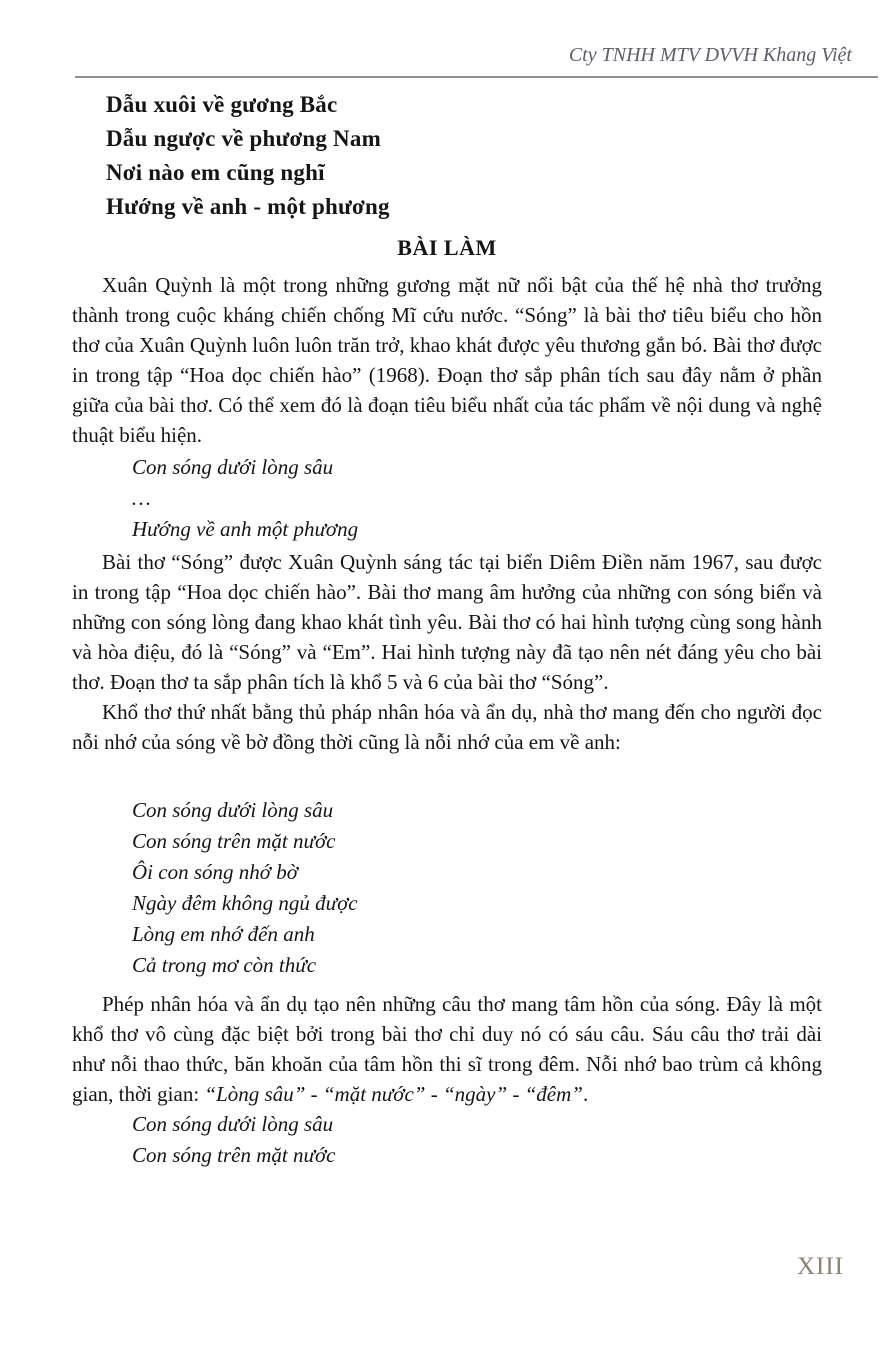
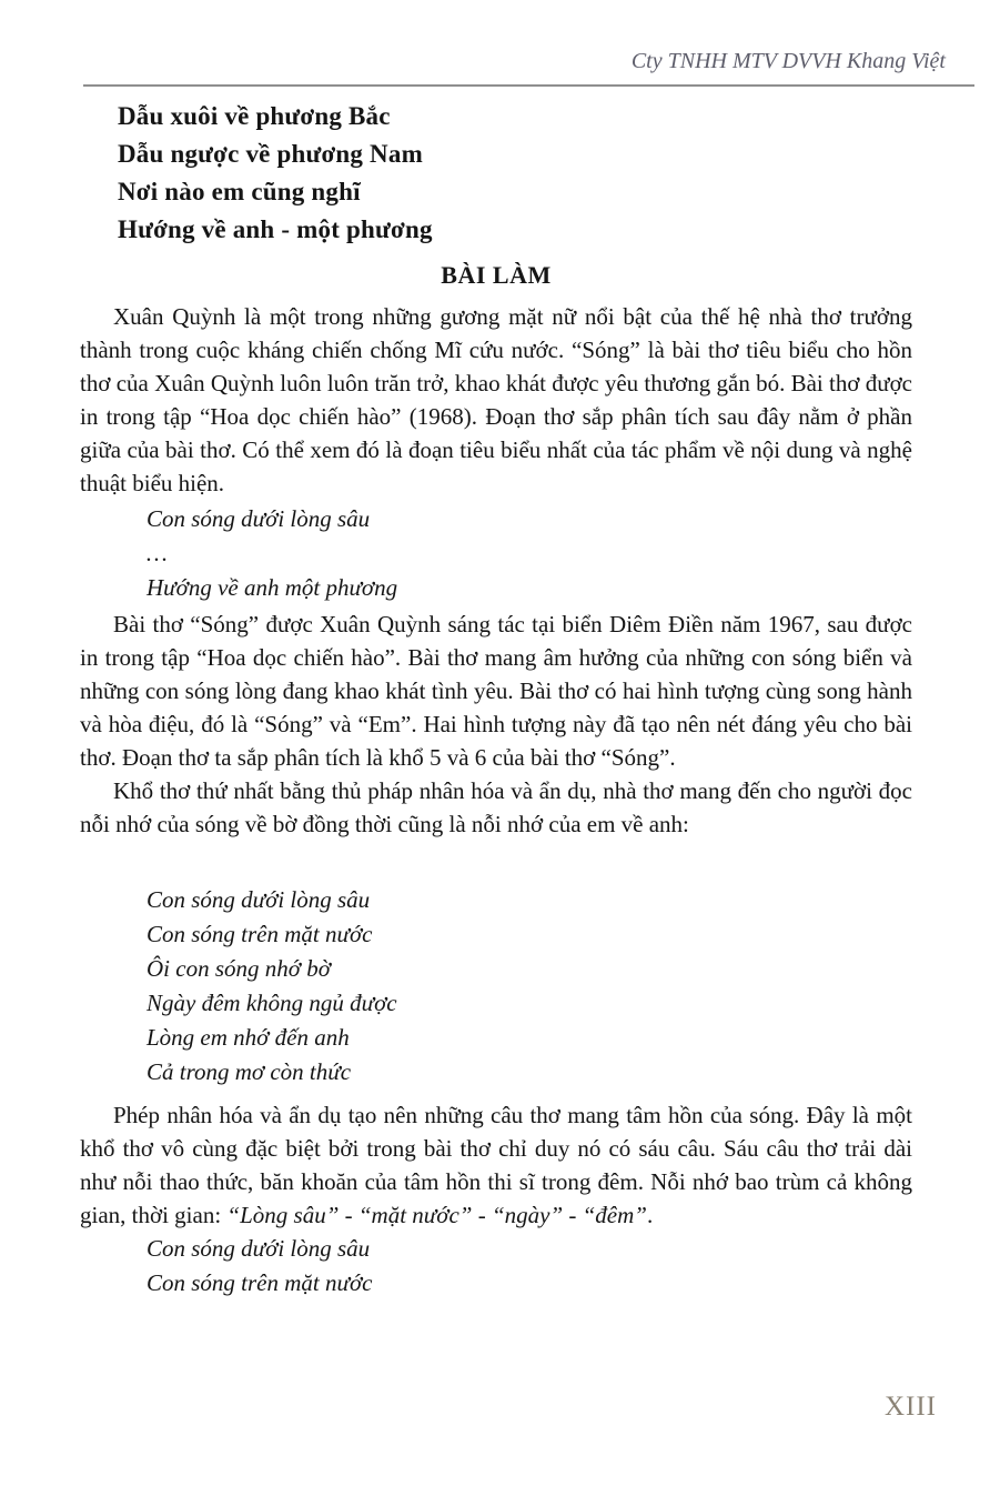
  Cty TNHH MTV DVVH Khang Việt
- Dẫu xuôi về gương Bắc
+ Dẫu xuôi về phương Bắc
  Dẫu ngược về phương Nam
  Nơi nào em cũng nghĩ
  Hướng về anh - một phương
  BÀI LÀM
  Xuân Quỳnh là một trong những gương mặt nữ nổi bật của thế hệ nhà thơ trưởng thành trong cuộc kháng chiến chống Mĩ cứu nước. “Sóng” là bài thơ tiêu biểu cho hồn thơ của Xuân Quỳnh luôn luôn trăn trở, khao khát được yêu thương gắn bó. Bài thơ được in trong tập “Hoa dọc chiến hào” (1968). Đoạn thơ sắp phân tích sau đây nằm ở phần giữa của bài thơ. Có thể xem đó là đoạn tiêu biểu nhất của tác phẩm về nội dung và nghệ thuật biểu hiện.
  Con sóng dưới lòng sâu
  …
  Hướng về anh một phương
  Bài thơ “Sóng” được Xuân Quỳnh sáng tác tại biển Diêm Điền năm 1967, sau được in trong tập “Hoa dọc chiến hào”. Bài thơ mang âm hưởng của những con sóng biển và những con sóng lòng đang khao khát tình yêu. Bài thơ có hai hình tượng cùng song hành và hòa điệu, đó là “Sóng” và “Em”. Hai hình tượng này đã tạo nên nét đáng yêu cho bài thơ. Đoạn thơ ta sắp phân tích là khổ 5 và 6 của bài thơ “Sóng”.
  Khổ thơ thứ nhất bằng thủ pháp nhân hóa và ẩn dụ, nhà thơ mang đến cho người đọc nỗi nhớ của sóng về bờ đồng thời cũng là nỗi nhớ của em về anh:
  Con sóng dưới lòng sâu
  Con sóng trên mặt nước
  Ôi con sóng nhớ bờ
  Ngày đêm không ngủ được
  Lòng em nhớ đến anh
  Cả trong mơ còn thức
  Phép nhân hóa và ẩn dụ tạo nên những câu thơ mang tâm hồn của sóng. Đây là một khổ thơ vô cùng đặc biệt bởi trong bài thơ chỉ duy nó có sáu câu. Sáu câu thơ trải dài như nỗi thao thức, băn khoăn của tâm hồn thi sĩ trong đêm. Nỗi nhớ bao trùm cả không gian, thời gian: “Lòng sâu” - “mặt nước” - “ngày” - “đêm”.
  Con sóng dưới lòng sâu
  Con sóng trên mặt nước
  XIII
